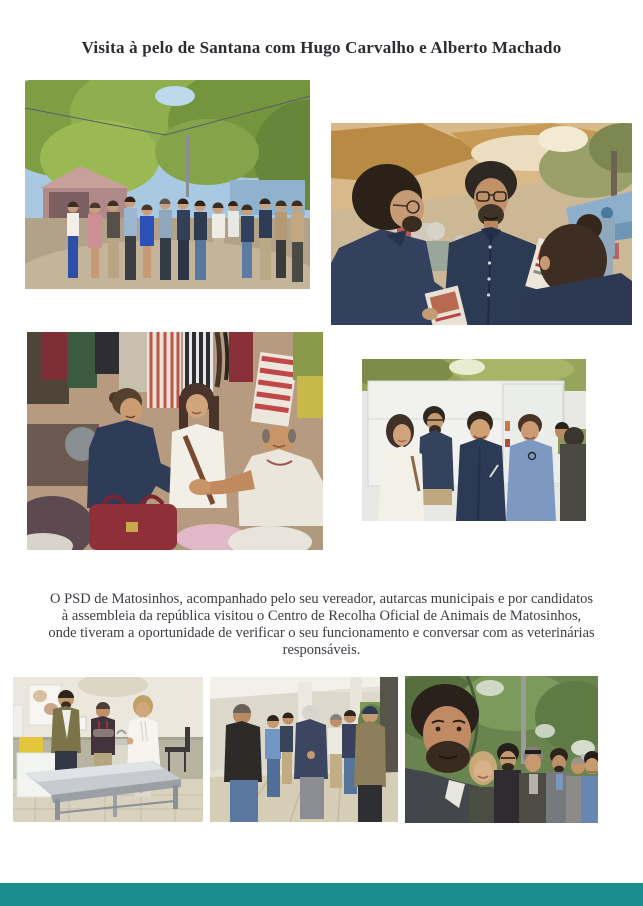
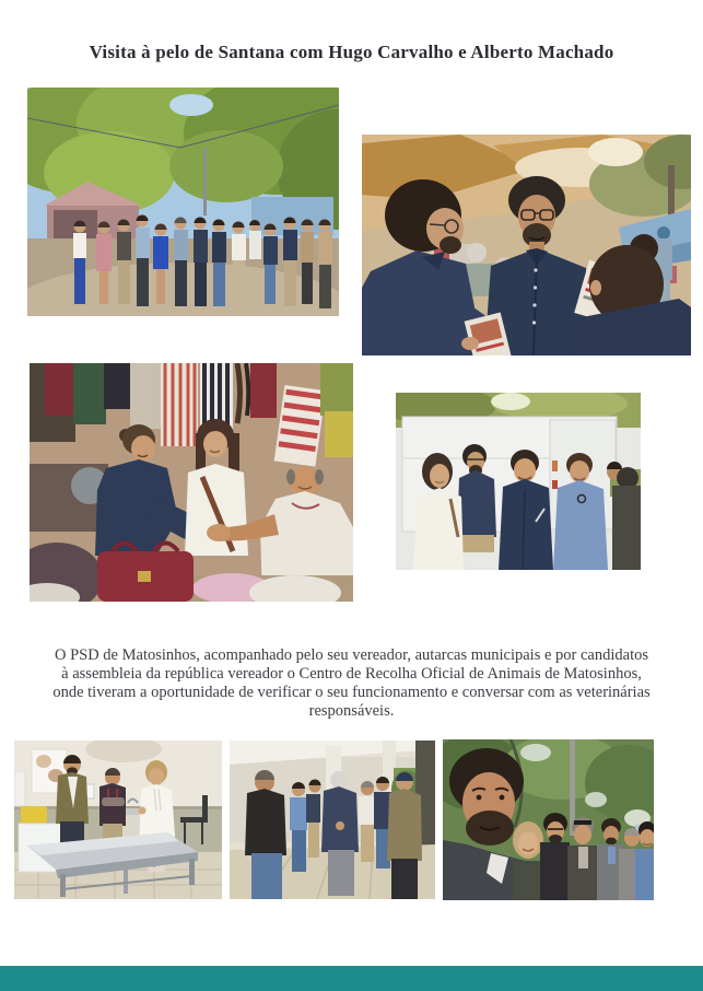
  Visita à pelo de Santana com Hugo Carvalho e Alberto Machado
- O PSD de Matosinhos, acompanhado pelo seu vereador, autarcas municipais e por candidatos à assembleia da república visitou o Centro de Recolha Oficial de Animais de Matosinhos, onde tiveram a oportunidade de verificar o seu funcionamento e conversar com as veterinárias responsáveis.
+ O PSD de Matosinhos, acompanhado pelo seu vereador, autarcas municipais e por candidatos à assembleia da república vereador o Centro de Recolha Oficial de Animais de Matosinhos, onde tiveram a oportunidade de verificar o seu funcionamento e conversar com as veterinárias responsáveis.
